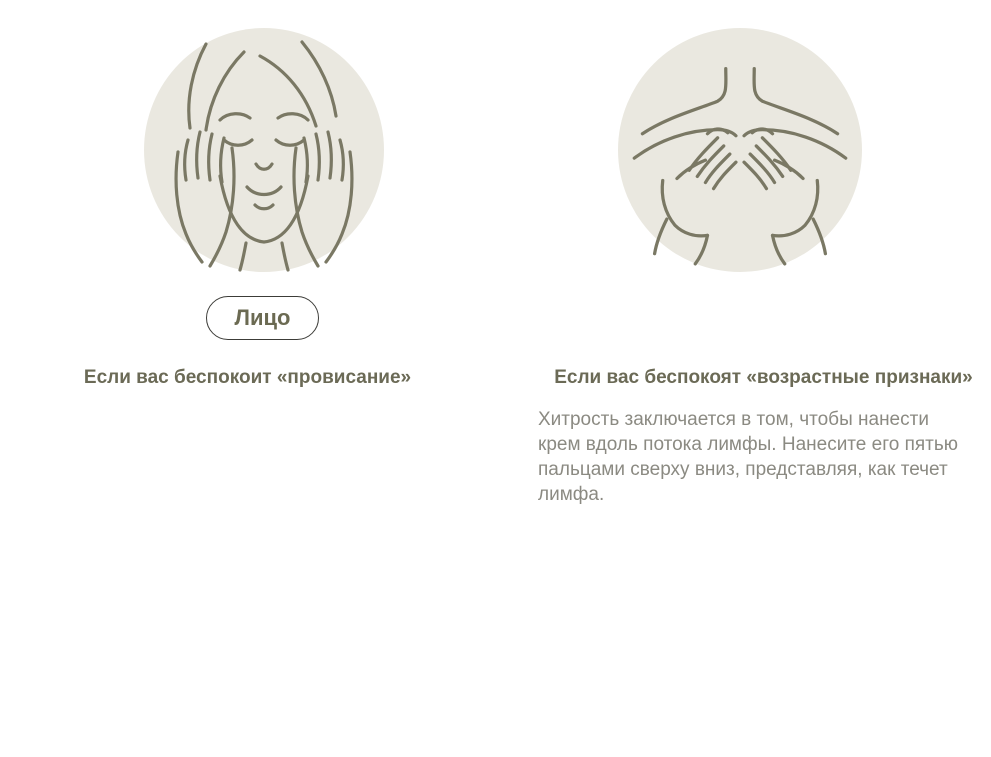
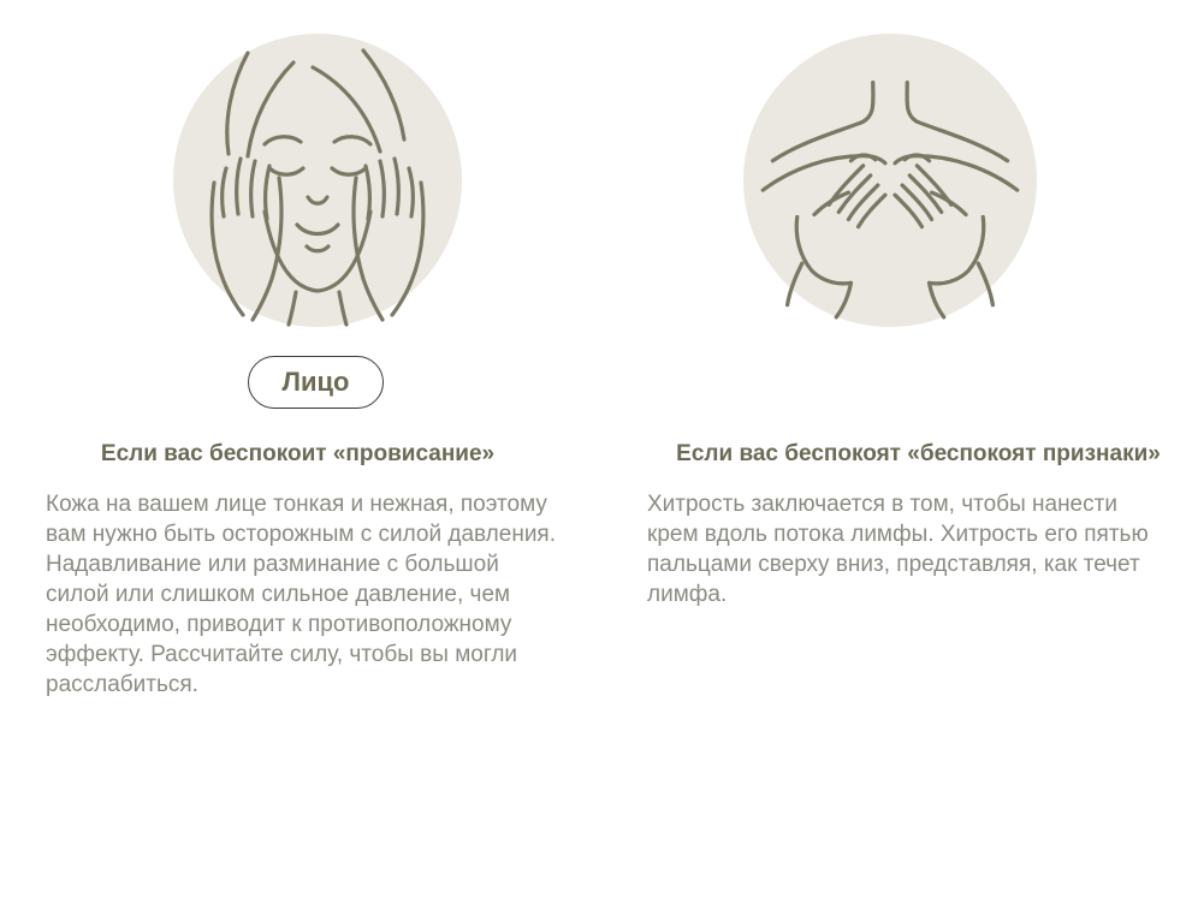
  Лицо
  Если вас беспокоит «провисание»
- Если вас беспокоят «возрастные признаки»
+ Если вас беспокоят «беспокоят признаки»
+ Кожа на вашем лице тонкая и нежная, поэтому вам нужно быть осторожным с силой давления. Надавливание или разминание с большой силой или слишком сильное давление, чем необходимо, приводит к противоположному эффекту. Рассчитайте силу, чтобы вы могли расслабиться.
- Хитрость заключается в том, чтобы нанести крем вдоль потока лимфы. Нанесите его пятью пальцами сверху вниз, представляя, как течет лимфа.
+ Хитрость заключается в том, чтобы нанести крем вдоль потока лимфы. Хитрость его пятью пальцами сверху вниз, представляя, как течет лимфа.
